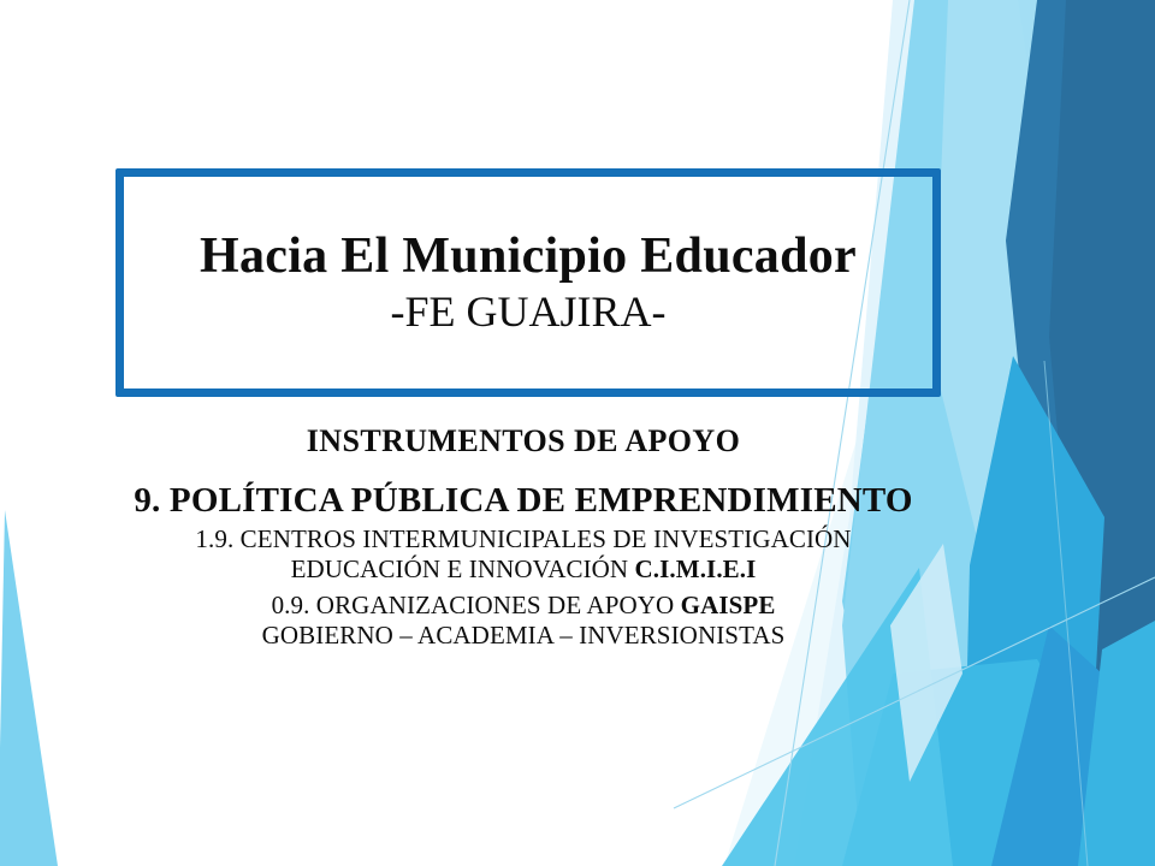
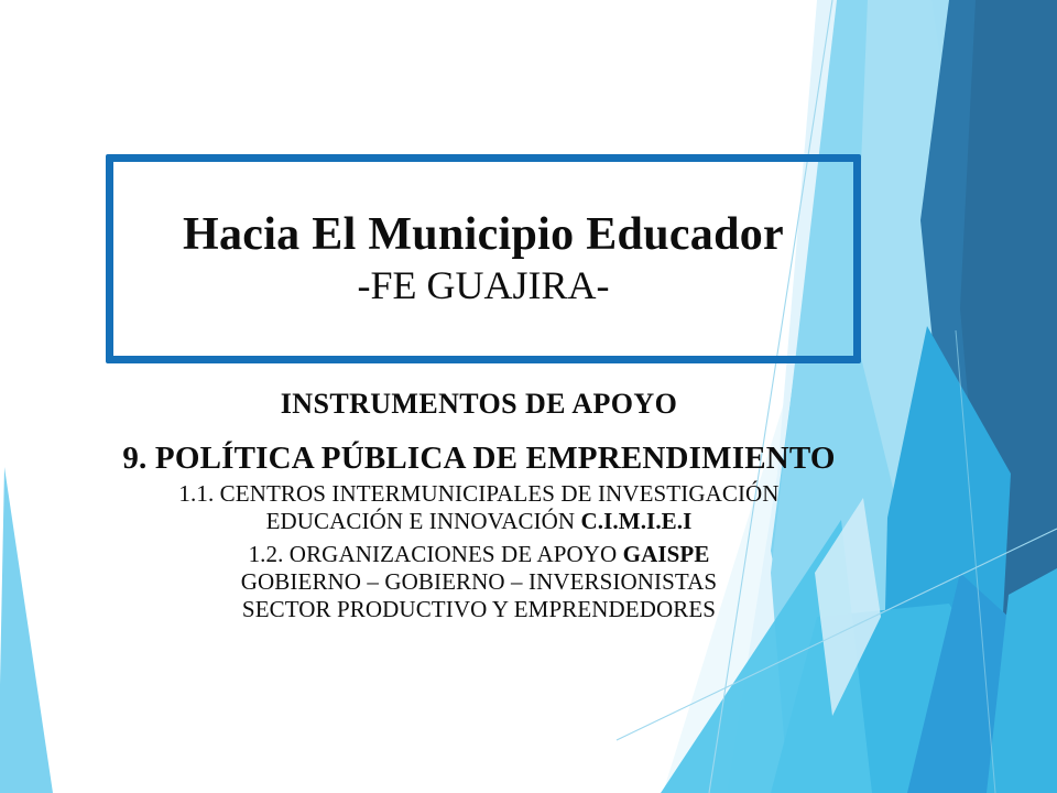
  Hacia El Municipio Educador
  -FE GUAJIRA-
  INSTRUMENTOS DE APOYO
  9. POLÍTICA PÚBLICA DE EMPRENDIMIENTO
- 1.9. CENTROS INTERMUNICIPALES DE INVESTIGACIÓN
+ 1.1. CENTROS INTERMUNICIPALES DE INVESTIGACIÓN
  EDUCACIÓN E INNOVACIÓN C.I.M.I.E.I
- 0.9. ORGANIZACIONES DE APOYO GAISPE
+ 1.2. ORGANIZACIONES DE APOYO GAISPE
- GOBIERNO – ACADEMIA – INVERSIONISTAS
+ GOBIERNO – GOBIERNO – INVERSIONISTAS
+ SECTOR PRODUCTIVO Y EMPRENDEDORES
